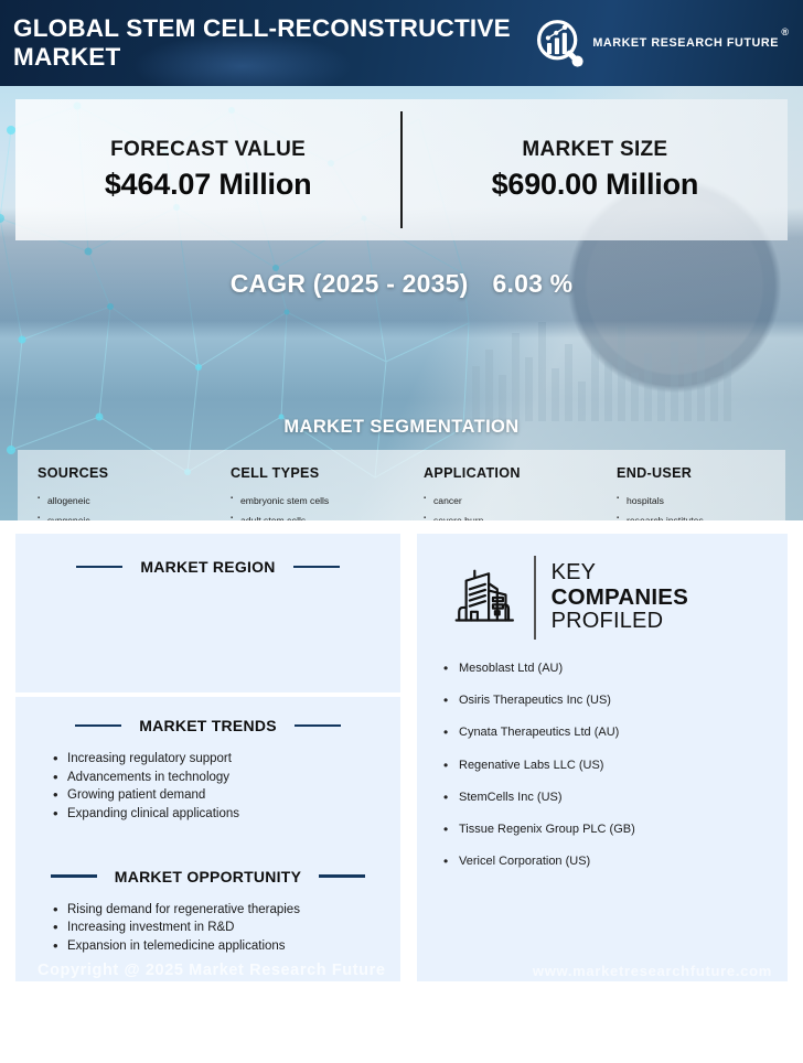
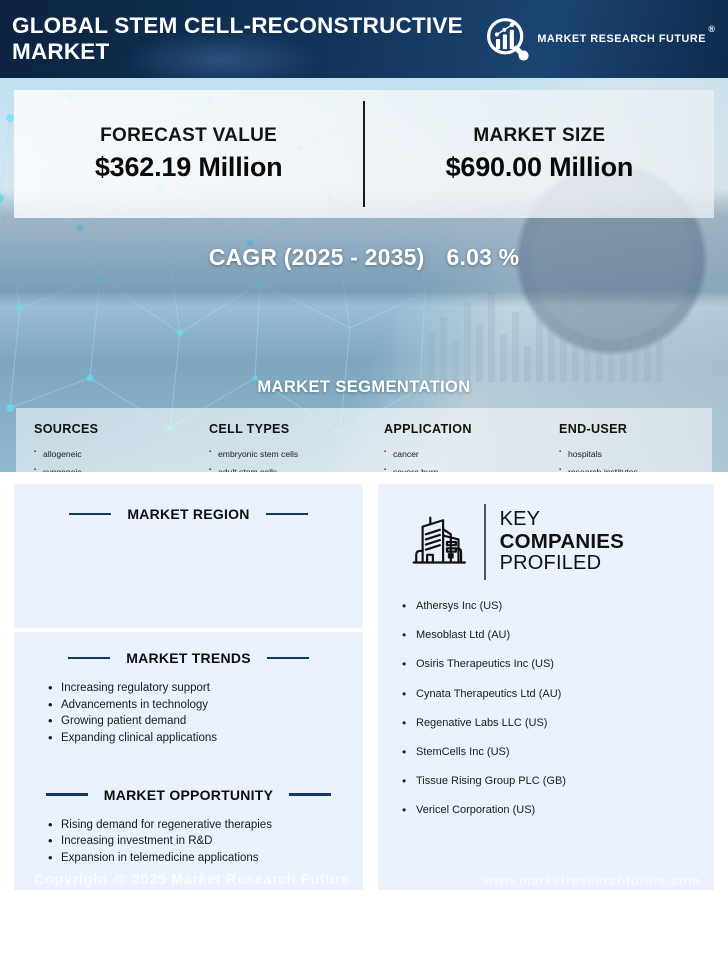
  GLOBAL STEM CELL-RECONSTRUCTIVE MARKET
  MARKET RESEARCH FUTURE
  ®
  FORECAST VALUE
- $464.07 Million
+ $362.19 Million
  MARKET SIZE
  $690.00 Million
  CAGR (2025 - 2035) 6.03 %
  MARKET SEGMENTATION
  SOURCES
  allogeneic
  CELL TYPES
  embryonic stem cells
  APPLICATION
  cancer
  END-USER
  hospitals
  MARKET REGION
  MARKET TRENDS
  Increasing regulatory support
  Advancements in technology
  Growing patient demand
  Expanding clinical applications
  MARKET OPPORTUNITY
  Rising demand for regenerative therapies
  Increasing investment in R&D
  Expansion in telemedicine applications
  KEY
  COMPANIES
  PROFILED
+ Athersys Inc (US)
  Mesoblast Ltd (AU)
  Osiris Therapeutics Inc (US)
  Cynata Therapeutics Ltd (AU)
  Regenative Labs LLC (US)
  StemCells Inc (US)
- Tissue Regenix Group PLC (GB)
+ Tissue Rising Group PLC (GB)
  Vericel Corporation (US)
